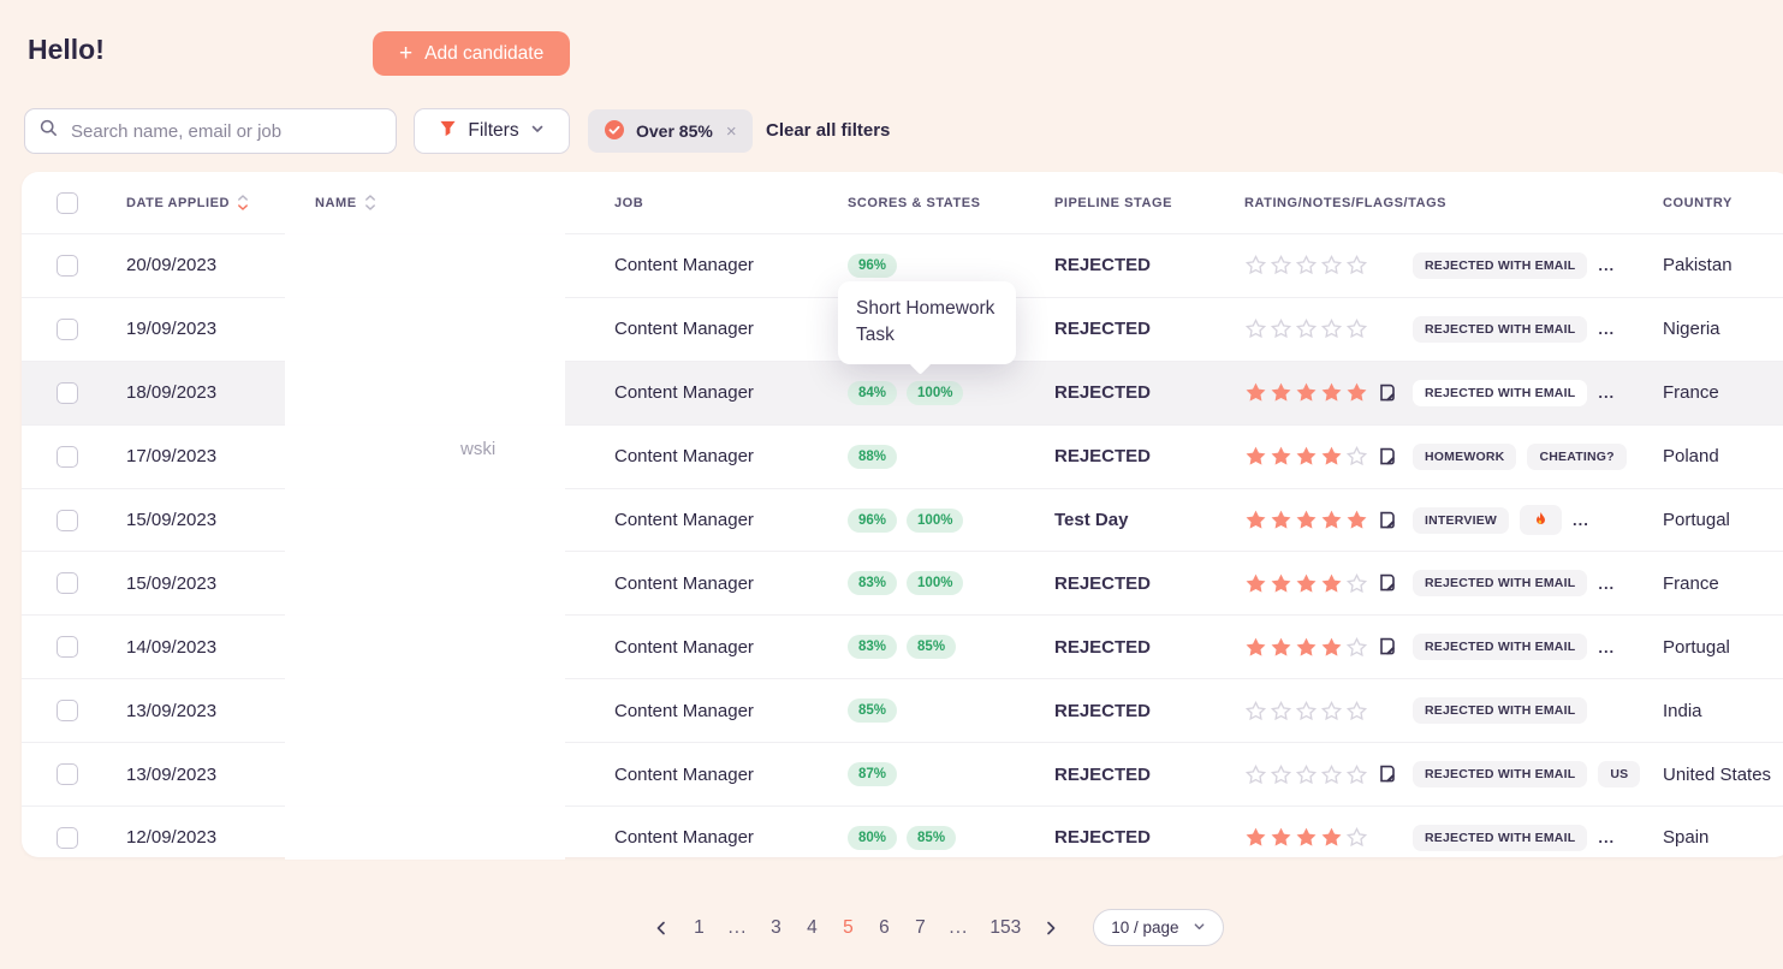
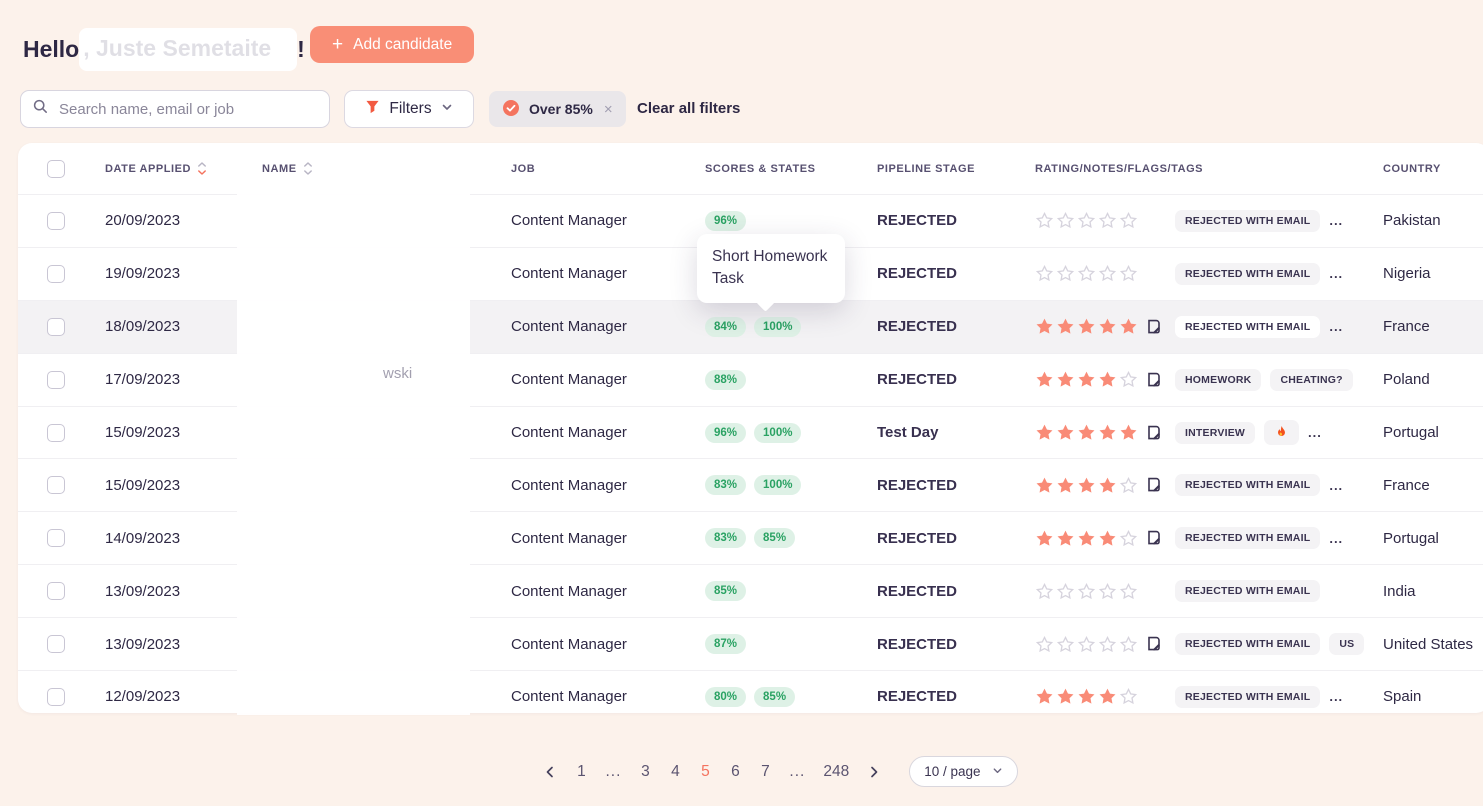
  Hello
+ , Juste Semetaite
  !
  +
  Add candidate
  Search name, email or job
  Filters
  Over 85%
  ×
  Clear all filters
  DATE APPLIED
  NAME
  JOB
  SCORES & STATES
  PIPELINE STAGE
  RATING/NOTES/FLAGS/TAGS
  COUNTRY
  20/09/2023
  Content Manager
  96%
  REJECTED
  REJECTED WITH EMAIL
  ...
  Pakistan
  19/09/2023
  Content Manager
  REJECTED
  REJECTED WITH EMAIL
  ...
  Nigeria
  18/09/2023
  Content Manager
  84%
  100%
  REJECTED
  REJECTED WITH EMAIL
  ...
  France
  17/09/2023
  Content Manager
  88%
  REJECTED
  HOMEWORK
  CHEATING?
  Poland
  15/09/2023
  Content Manager
  96%
  100%
  Test Day
  INTERVIEW
  ...
  Portugal
  15/09/2023
  Content Manager
  83%
  100%
  REJECTED
  REJECTED WITH EMAIL
  ...
  France
  14/09/2023
  Content Manager
  83%
  85%
  REJECTED
  REJECTED WITH EMAIL
  ...
  Portugal
  13/09/2023
  Content Manager
  85%
  REJECTED
  REJECTED WITH EMAIL
  India
  13/09/2023
  Content Manager
  87%
  REJECTED
  REJECTED WITH EMAIL
  US
  United States
  12/09/2023
  Content Manager
  80%
  85%
  REJECTED
  REJECTED WITH EMAIL
  ...
  Spain
  wski
  Short Homework Task
  1
  ...
  3
  4
  5
  6
  7
  ...
- 153
+ 248
  10 / page
